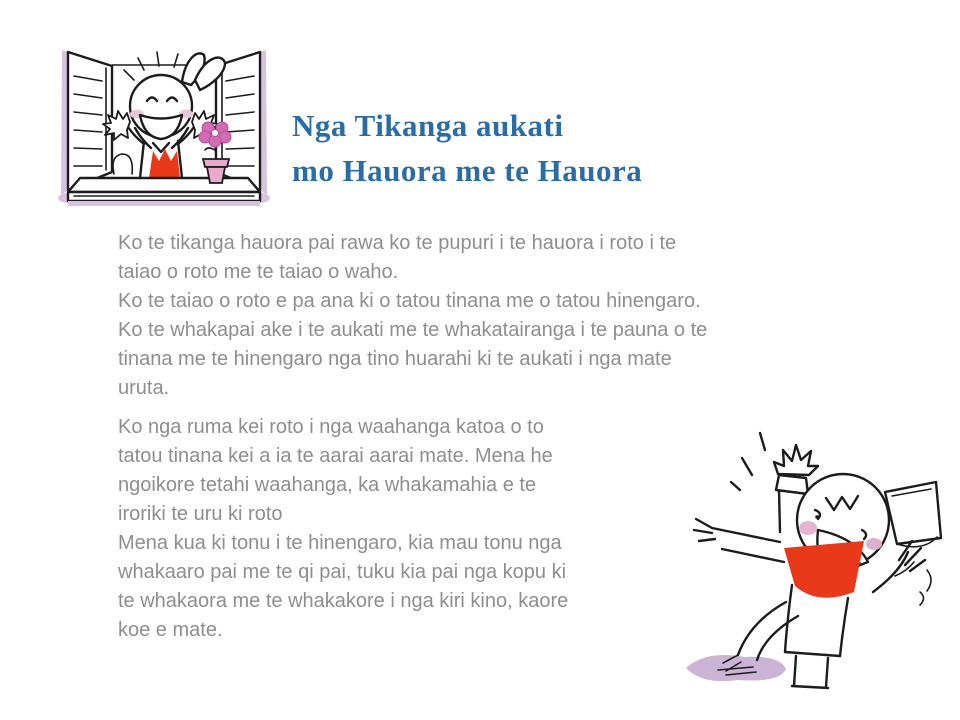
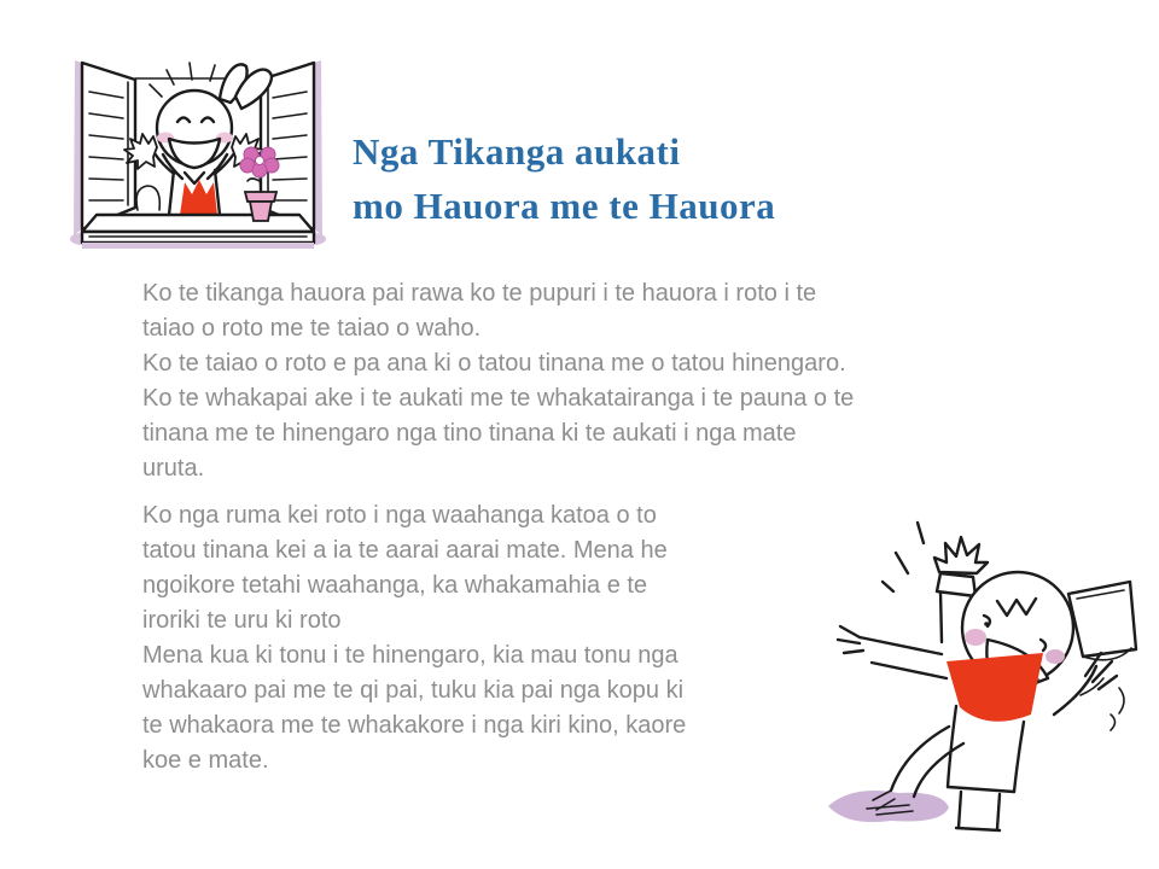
  Nga Tikanga aukati
  mo Hauora me te Hauora
  Ko te tikanga hauora pai rawa ko te pupuri i te hauora i roto i te
  taiao o roto me te taiao o waho.
  Ko te taiao o roto e pa ana ki o tatou tinana me o tatou hinengaro.
  Ko te whakapai ake i te aukati me te whakatairanga i te pauna o te
- tinana me te hinengaro nga tino huarahi ki te aukati i nga mate
+ tinana me te hinengaro nga tino tinana ki te aukati i nga mate
  uruta.
  Ko nga ruma kei roto i nga waahanga katoa o to
  tatou tinana kei a ia te aarai aarai mate. Mena he
  ngoikore tetahi waahanga, ka whakamahia e te
  iroriki te uru ki roto
  Mena kua ki tonu i te hinengaro, kia mau tonu nga
  whakaaro pai me te qi pai, tuku kia pai nga kopu ki
  te whakaora me te whakakore i nga kiri kino, kaore
  koe e mate.
